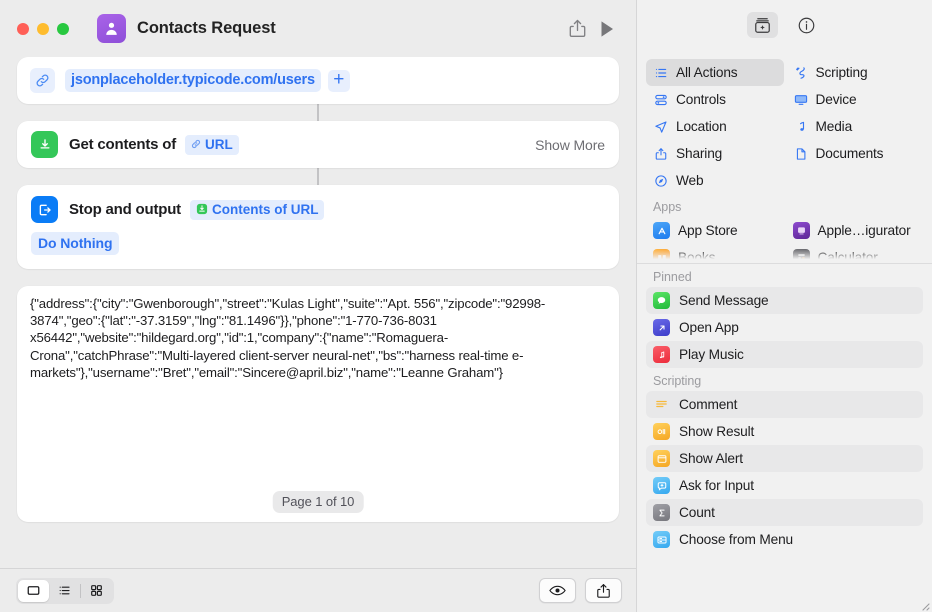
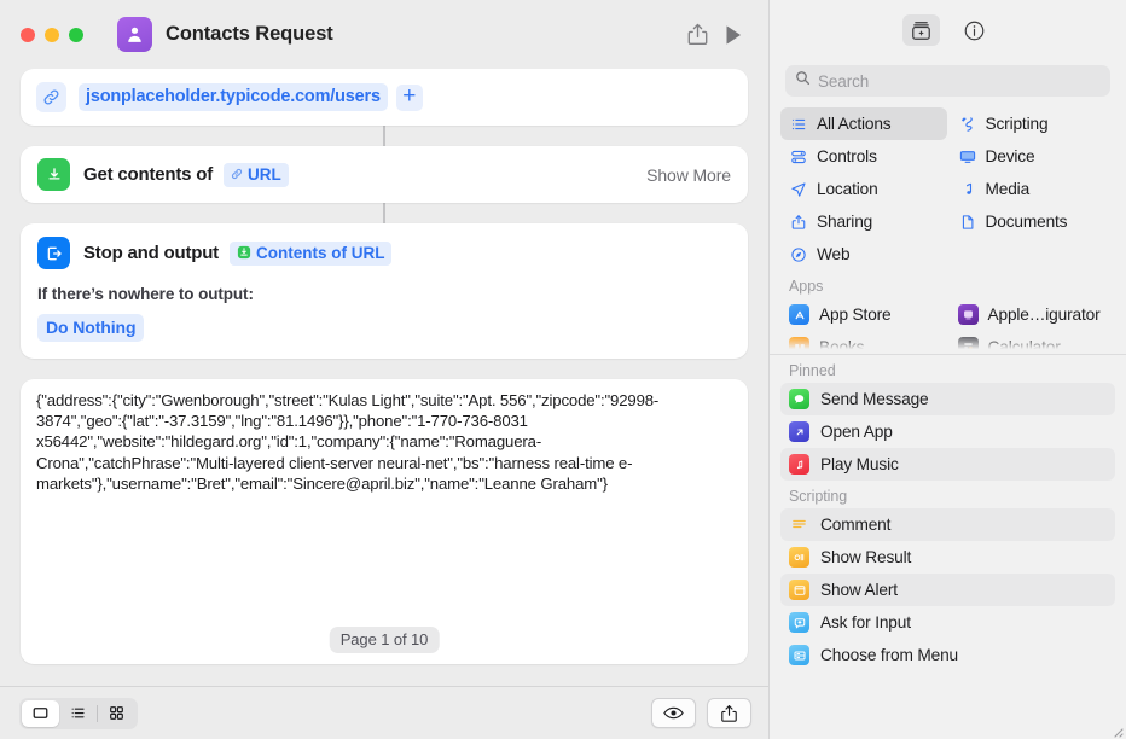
  Contacts Request
  jsonplaceholder.typicode.com/users
  +
  Get contents of
  URL
  Show More
  Stop and output
  Contents of URL
+ If there’s nowhere to output:
  Do Nothing
  {"address":{"city":"Gwenborough","street":"Kulas Light","suite":"Apt. 556","zipcode":"92998-3874","geo":{"lat":"-37.3159","lng":"81.1496"}},"phone":"1-770-736-8031 x56442","website":"hildegard.org","id":1,"company":{"name":"Romaguera-Crona","catchPhrase":"Multi-layered client-server neural-net","bs":"harness real-time e-markets"},"username":"Bret","email":"Sincere@april.biz","name":"Leanne Graham"}
  Page 1 of 10
+ Search
  All Actions
  Scripting
  Controls
  Device
  Location
  Media
  Sharing
  Documents
  Web
  Apps
  App Store
  Apple…igurator
  Pinned
  Send Message
  Open App
  Play Music
  Scripting
  Comment
  Show Result
  Show Alert
  Ask for Input
- Count
  Choose from Menu
